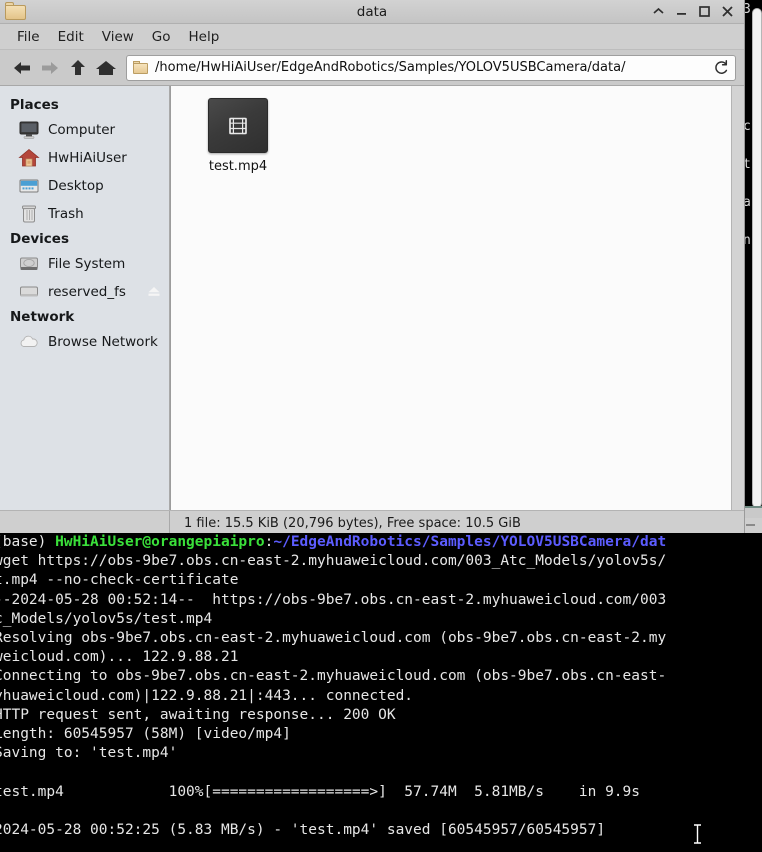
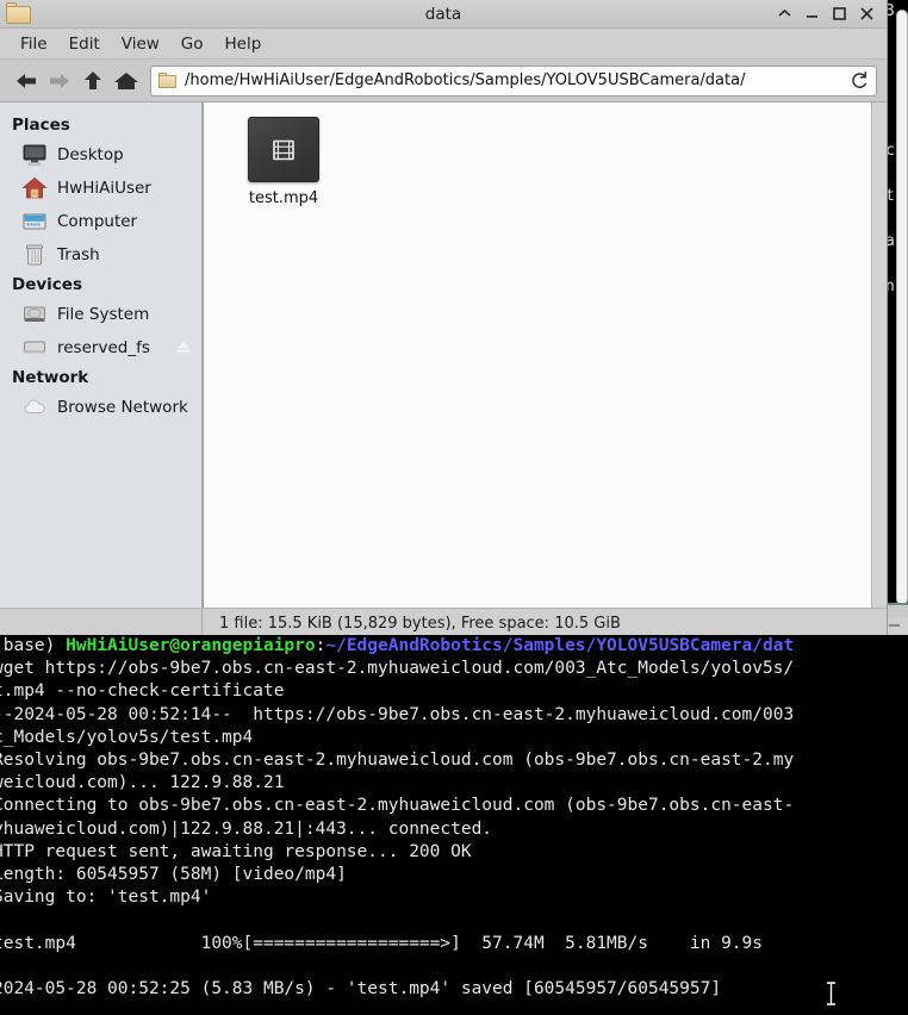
  3
  c
  t
  a
  n
  data
  File
  Edit
  View
  Go
  Help
  /home/HwHiAiUser/EdgeAndRobotics/Samples/YOLOV5USBCamera/data/
  Places
- Computer
+ Desktop
  HwHiAiUser
- Desktop
+ Computer
  Trash
  Devices
  File System
  reserved_fs
  Network
  Browse Network
  test.mp4
- 1 file: 15.5 KiB (20,796 bytes), Free space: 10.5 GiB
+ 1 file: 15.5 KiB (15,829 bytes), Free space: 10.5 GiB
  base) HwHiAiUser@orangepiaipro:~/EdgeAndRobotics/Samples/YOLOV5USBCamera/dat
  get https://obs-9be7.obs.cn-east-2.myhuaweicloud.com/003_Atc_Models/yolov5s/
  .mp4 --no-check-certificate
  -2024-05-28 00:52:14-- https://obs-9be7.obs.cn-east-2.myhuaweicloud.com/003
  _Models/yolov5s/test.mp4
  esolving obs-9be7.obs.cn-east-2.myhuaweicloud.com (obs-9be7.obs.cn-east-2.my
  eicloud.com)... 122.9.88.21
  onnecting to obs-9be7.obs.cn-east-2.myhuaweicloud.com (obs-9be7.obs.cn-east-
  huaweicloud.com)|122.9.88.21|:443... connected.
  TTP request sent, awaiting response... 200 OK
  ength: 60545957 (58M) [video/mp4]
  aving to: 'test.mp4'
  est.mp4 100%[==================>] 57.74M 5.81MB/s in 9.9s
  024-05-28 00:52:25 (5.83 MB/s) - 'test.mp4' saved [60545957/60545957]
